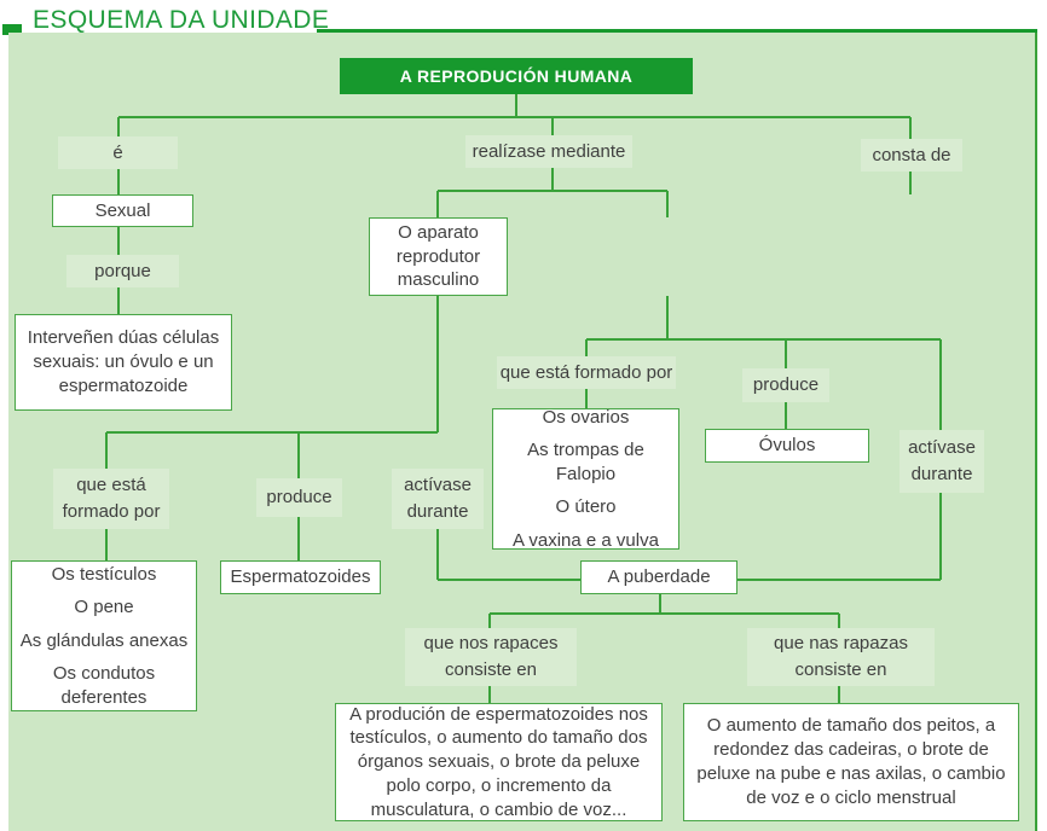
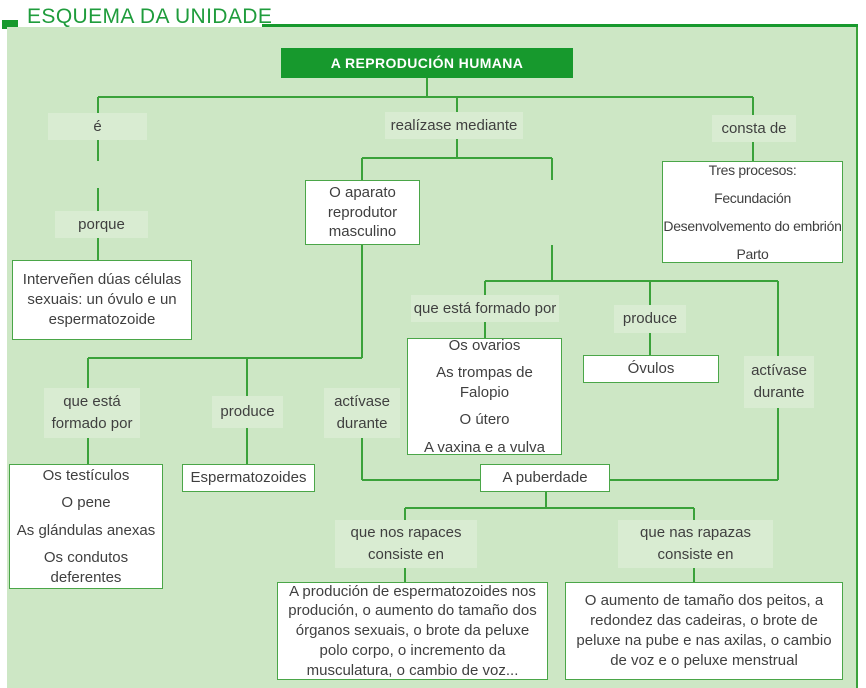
  ESQUEMA DA UNIDADE
  A REPRODUCIÓN HUMANA
  é
  realízase mediante
  consta de
  porque
  que está formado por
  produce
  actívase durante
  que está formado por
  produce
  actívase durante
  que nos rapaces consiste en
  que nas rapazas consiste en
- Sexual
  Interveñen dúas células sexuais: un óvulo e un espermatozoide
  O aparato reprodutor masculino
+ Tres procesos:
+ Fecundación
+ Desenvolvemento do embrión
+ Parto
  Os testículos
  O pene
  As glándulas anexas
  Os condutos deferentes
  Espermatozoides
  Os ovarios
  As trompas de Falopio
  O útero
  A vaxina e a vulva
  Óvulos
  A puberdade
- A produción de espermatozoides nos testículos, o aumento do tamaño dos órganos sexuais, o brote da peluxe polo corpo, o incremento da musculatura, o cambio de voz...
+ A produción de espermatozoides nos produción, o aumento do tamaño dos órganos sexuais, o brote da peluxe polo corpo, o incremento da musculatura, o cambio de voz...
- O aumento de tamaño dos peitos, a redondez das cadeiras, o brote de peluxe na pube e nas axilas, o cambio de voz e o ciclo menstrual
+ O aumento de tamaño dos peitos, a redondez das cadeiras, o brote de peluxe na pube e nas axilas, o cambio de voz e o peluxe menstrual
